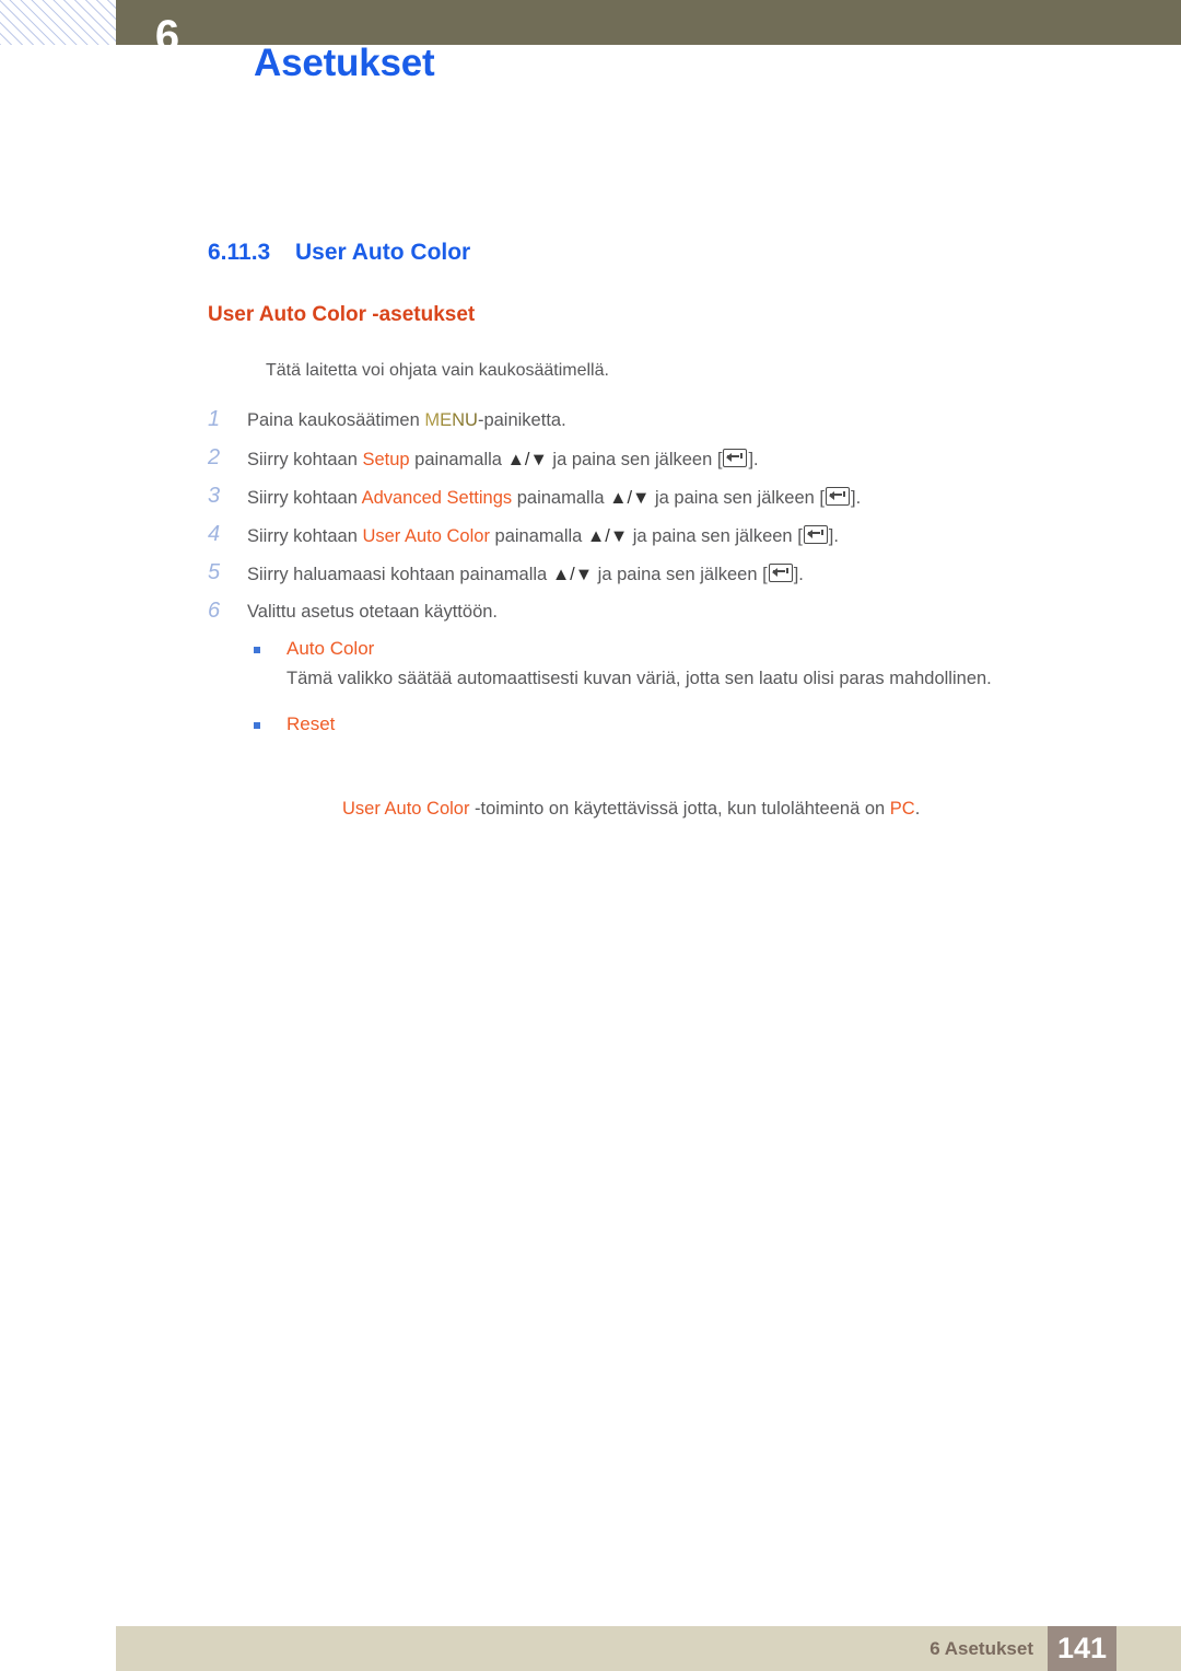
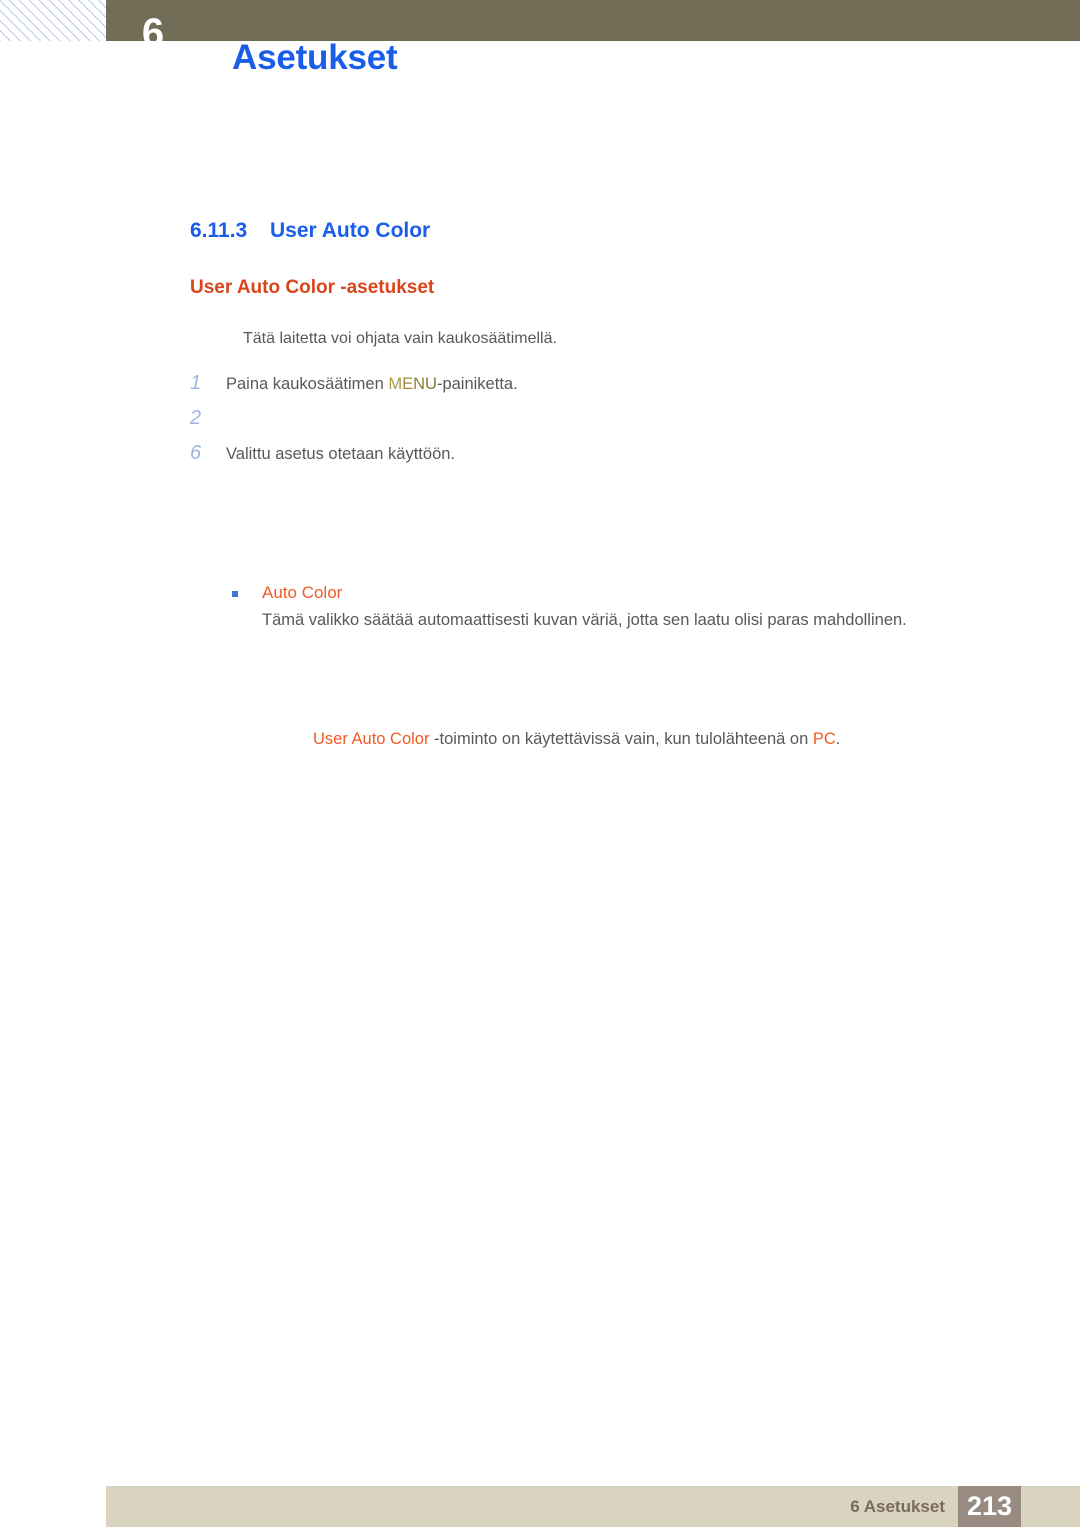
  6
  Asetukset
  6.11.3 User Auto Color
  User Auto Color -asetukset
  Tätä laitetta voi ohjata vain kaukosäätimellä.
  1
  Paina kaukosäätimen MENU-painiketta.
  2
- Siirry kohtaan Setup painamalla ▲/▼ ja paina sen jälkeen [ ].
- 3
- Siirry kohtaan Advanced Settings painamalla ▲/▼ ja paina sen jälkeen [ ].
- 4
- Siirry kohtaan User Auto Color painamalla ▲/▼ ja paina sen jälkeen [ ].
- 5
- Siirry haluamaasi kohtaan painamalla ▲/▼ ja paina sen jälkeen [ ].
  6
  Valittu asetus otetaan käyttöön.
  Auto Color
  Tämä valikko säätää automaattisesti kuvan väriä, jotta sen laatu olisi paras mahdollinen.
- Reset
- User Auto Color -toiminto on käytettävissä jotta, kun tulolähteenä on PC.
+ User Auto Color -toiminto on käytettävissä vain, kun tulolähteenä on PC.
  6 Asetukset
- 141
+ 213
